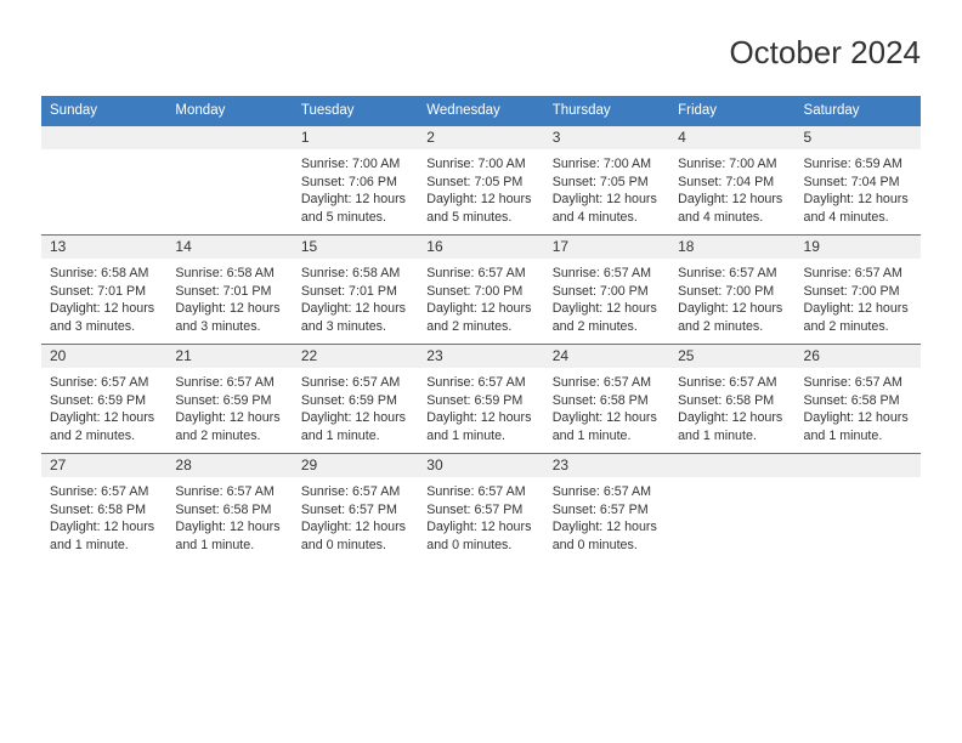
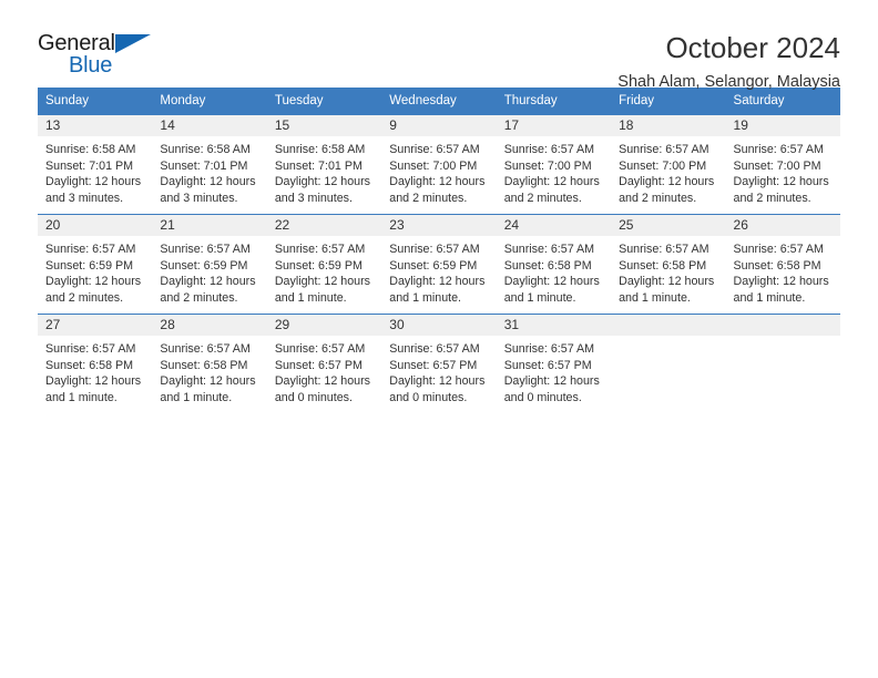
+ General
+ Blue
  October 2024
+ Shah Alam, Selangor, Malaysia
  Sunday	Monday	Tuesday	Wednesday	Thursday	Friday	Saturday
- 		1Sunrise: 7:00 AMSunset: 7:06 PMDaylight: 12 hoursand 5 minutes.	2Sunrise: 7:00 AMSunset: 7:05 PMDaylight: 12 hoursand 5 minutes.	3Sunrise: 7:00 AMSunset: 7:05 PMDaylight: 12 hoursand 4 minutes.	4Sunrise: 7:00 AMSunset: 7:04 PMDaylight: 12 hoursand 4 minutes.	5Sunrise: 6:59 AMSunset: 7:04 PMDaylight: 12 hoursand 4 minutes.
- 13Sunrise: 6:58 AMSunset: 7:01 PMDaylight: 12 hoursand 3 minutes.	14Sunrise: 6:58 AMSunset: 7:01 PMDaylight: 12 hoursand 3 minutes.	15Sunrise: 6:58 AMSunset: 7:01 PMDaylight: 12 hoursand 3 minutes.	16Sunrise: 6:57 AMSunset: 7:00 PMDaylight: 12 hoursand 2 minutes.	17Sunrise: 6:57 AMSunset: 7:00 PMDaylight: 12 hoursand 2 minutes.	18Sunrise: 6:57 AMSunset: 7:00 PMDaylight: 12 hoursand 2 minutes.	19Sunrise: 6:57 AMSunset: 7:00 PMDaylight: 12 hoursand 2 minutes.
+ 13Sunrise: 6:58 AMSunset: 7:01 PMDaylight: 12 hoursand 3 minutes.	14Sunrise: 6:58 AMSunset: 7:01 PMDaylight: 12 hoursand 3 minutes.	15Sunrise: 6:58 AMSunset: 7:01 PMDaylight: 12 hoursand 3 minutes.	9Sunrise: 6:57 AMSunset: 7:00 PMDaylight: 12 hoursand 2 minutes.	17Sunrise: 6:57 AMSunset: 7:00 PMDaylight: 12 hoursand 2 minutes.	18Sunrise: 6:57 AMSunset: 7:00 PMDaylight: 12 hoursand 2 minutes.	19Sunrise: 6:57 AMSunset: 7:00 PMDaylight: 12 hoursand 2 minutes.
  20Sunrise: 6:57 AMSunset: 6:59 PMDaylight: 12 hoursand 2 minutes.	21Sunrise: 6:57 AMSunset: 6:59 PMDaylight: 12 hoursand 2 minutes.	22Sunrise: 6:57 AMSunset: 6:59 PMDaylight: 12 hoursand 1 minute.	23Sunrise: 6:57 AMSunset: 6:59 PMDaylight: 12 hoursand 1 minute.	24Sunrise: 6:57 AMSunset: 6:58 PMDaylight: 12 hoursand 1 minute.	25Sunrise: 6:57 AMSunset: 6:58 PMDaylight: 12 hoursand 1 minute.	26Sunrise: 6:57 AMSunset: 6:58 PMDaylight: 12 hoursand 1 minute.
- 27Sunrise: 6:57 AMSunset: 6:58 PMDaylight: 12 hoursand 1 minute.	28Sunrise: 6:57 AMSunset: 6:58 PMDaylight: 12 hoursand 1 minute.	29Sunrise: 6:57 AMSunset: 6:57 PMDaylight: 12 hoursand 0 minutes.	30Sunrise: 6:57 AMSunset: 6:57 PMDaylight: 12 hoursand 0 minutes.	23Sunrise: 6:57 AMSunset: 6:57 PMDaylight: 12 hoursand 0 minutes.
+ 27Sunrise: 6:57 AMSunset: 6:58 PMDaylight: 12 hoursand 1 minute.	28Sunrise: 6:57 AMSunset: 6:58 PMDaylight: 12 hoursand 1 minute.	29Sunrise: 6:57 AMSunset: 6:57 PMDaylight: 12 hoursand 0 minutes.	30Sunrise: 6:57 AMSunset: 6:57 PMDaylight: 12 hoursand 0 minutes.	31Sunrise: 6:57 AMSunset: 6:57 PMDaylight: 12 hoursand 0 minutes.
